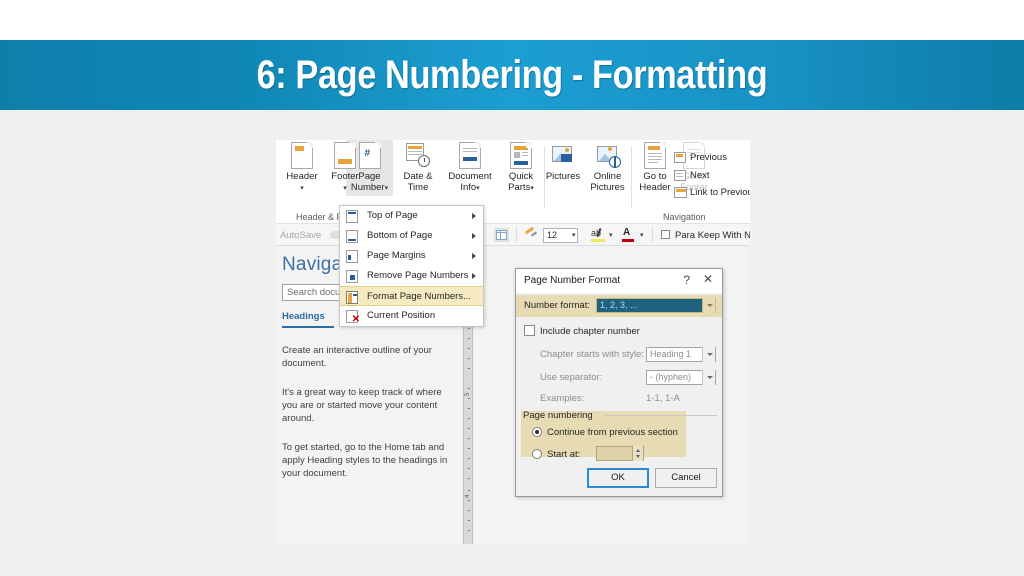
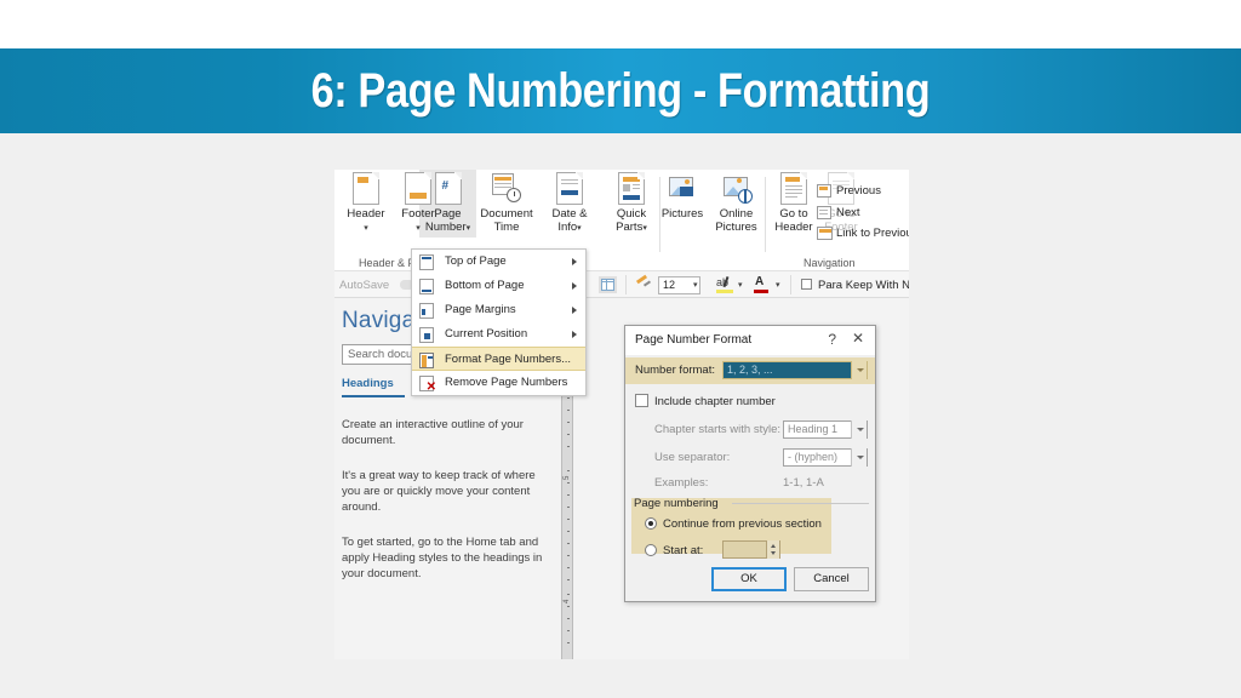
  6: Page Numbering - Formatting
  Header
  Footer
  #
  Page
  Number
- Date &
+ Document
  Time
- Document
+ Date &
  Info
  Quick
  Parts
  Pictures
  Online
  Pictures
  Go to
  Header
  Go to
  ooter
  Previous
  Next
  Link to Previo
  Header &
  Navigation
  AutoSave
  12
  A
  Para Keep With N
  Naviga
  Search docu
  Headings
  Create an interactive outline of your document.
- It's a great way to keep track of where you are or started move your content around.
+ It's a great way to keep track of where you are or quickly move your content around.
  To get started, go to the Home tab and apply Heading styles to the headings in your document.
  Top of Page
  Bottom of Page
  Page Margins
- Remove Page Numbers
+ Current Position
  Format Page Numbers...
  ✕
- Current Position
+ Remove Page Numbers
  Page Number Format
  ?
  ✕
  Number format:
  1, 2, 3, ...
  Include chapter number
  Chapter starts with style:
  Heading 1
  Use separator:
  - (hyphen)
  Examples:
  1-1, 1-A
  Page numbering
  Continue from previous section
  Start at:
  OK
  Cancel
